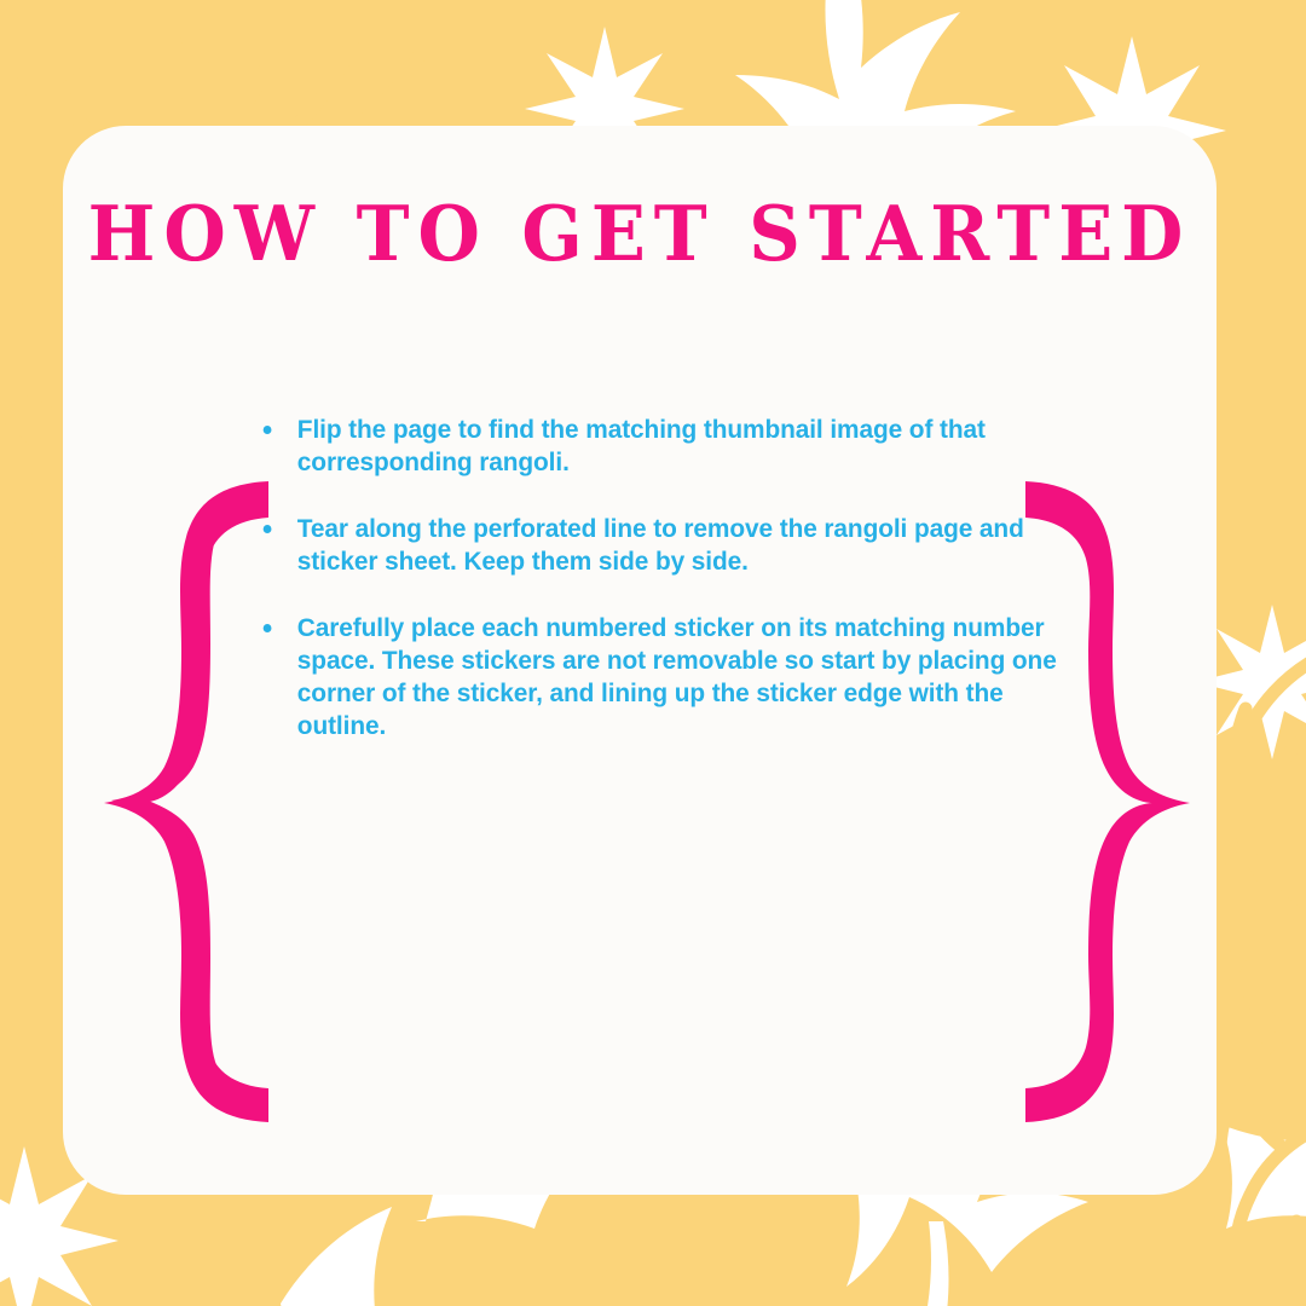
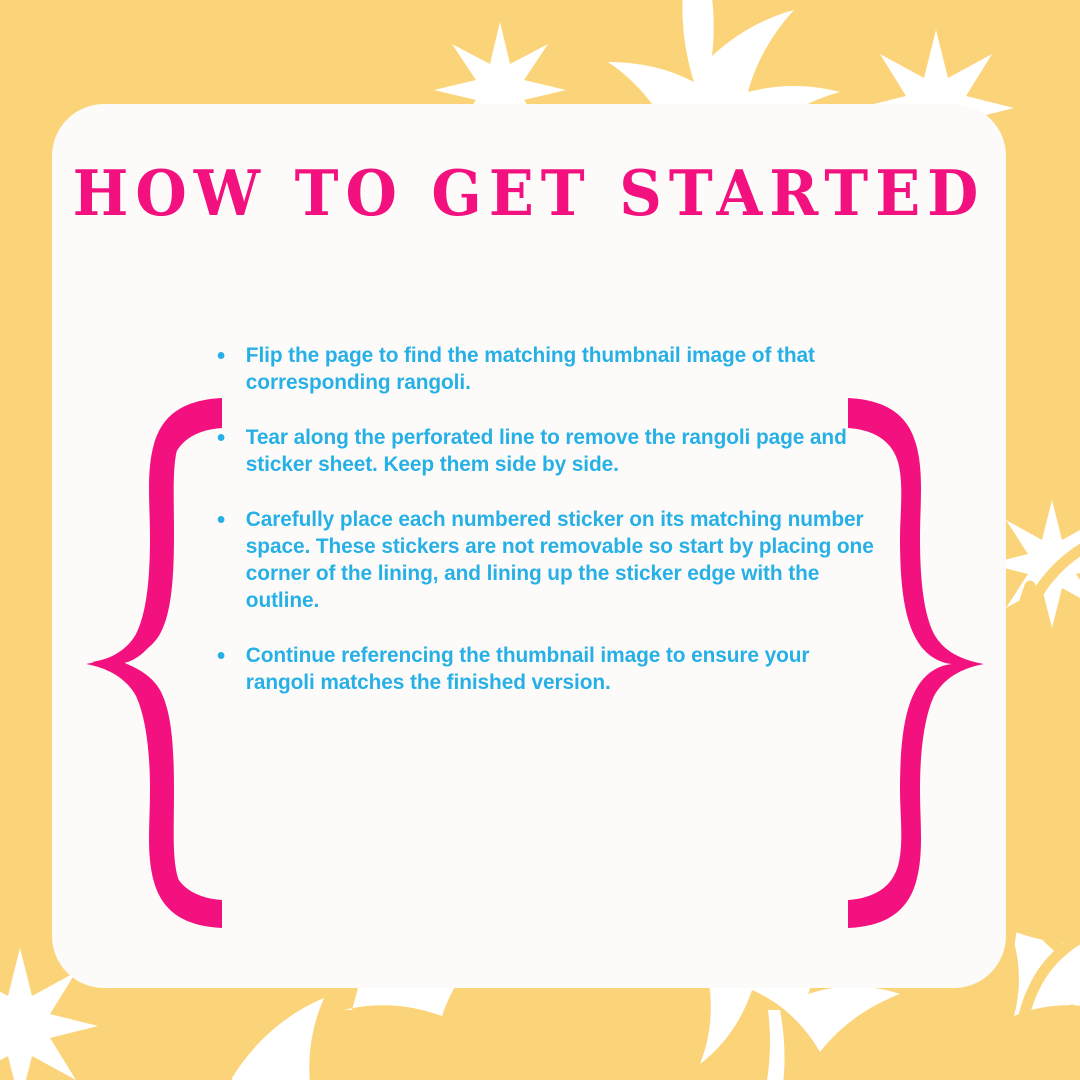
  HOW TO GET STARTED
  Flip the page to find the matching thumbnail image of that corresponding rangoli.
  Tear along the perforated line to remove the rangoli page and sticker sheet. Keep them side by side.
- Carefully place each numbered sticker on its matching number space. These stickers are not removable so start by placing one corner of the sticker, and lining up the sticker edge with the outline.
+ Carefully place each numbered sticker on its matching number space. These stickers are not removable so start by placing one corner of the lining, and lining up the sticker edge with the outline.
+ Continue referencing the thumbnail image to ensure your rangoli matches the finished version.
